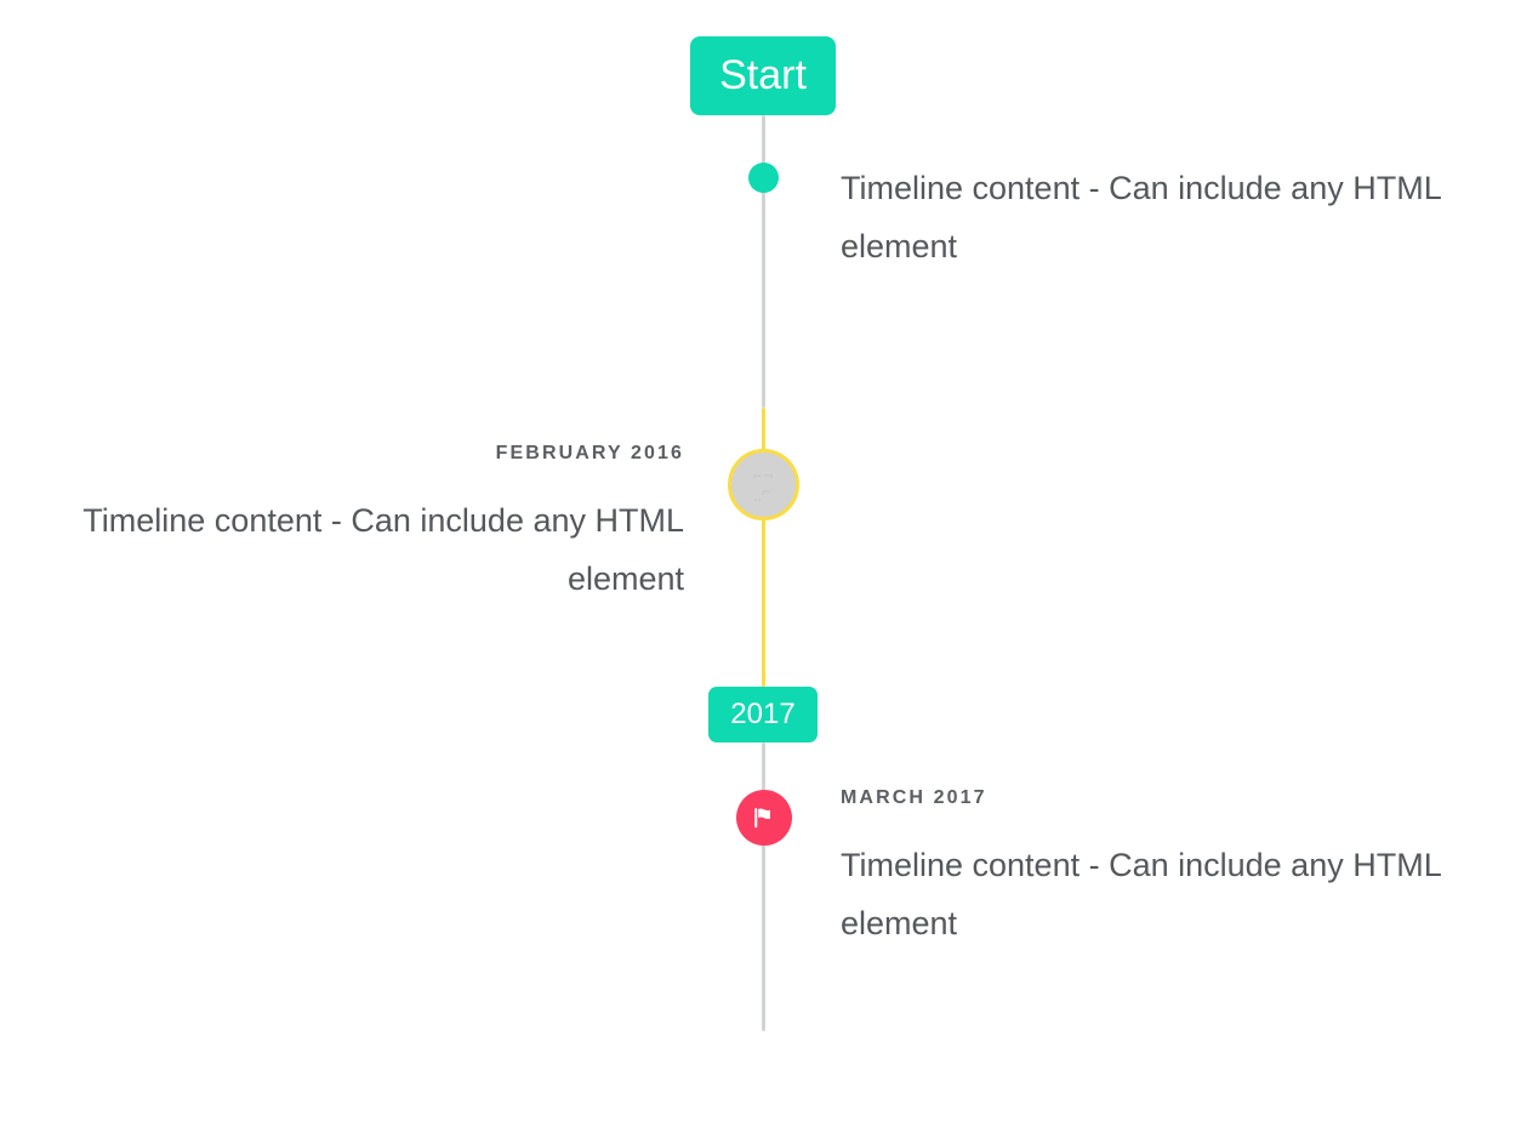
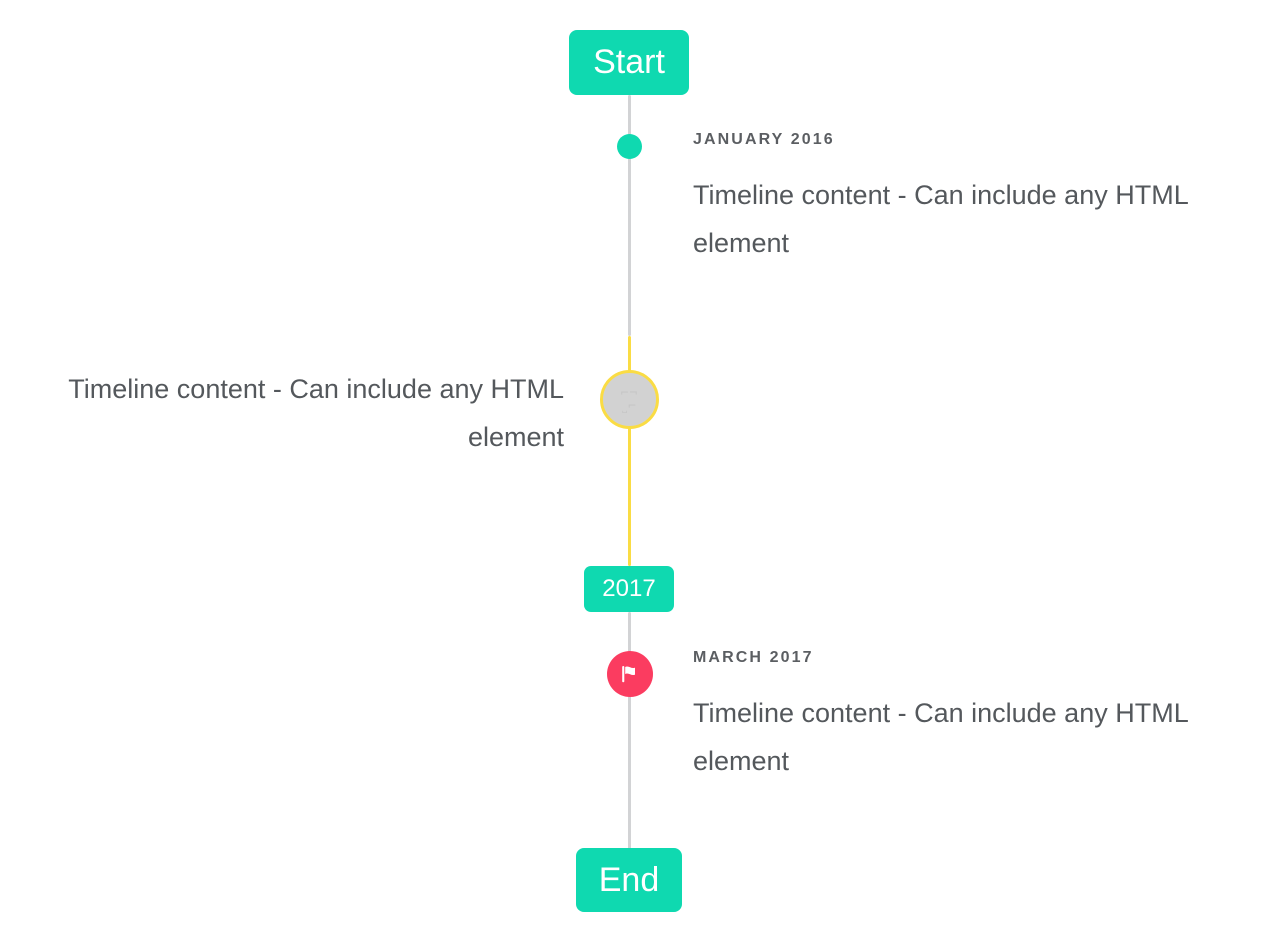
  Start
+ JANUARY 2016
  Timeline content - Can include any HTML element
- FEBRUARY 2016
  Timeline content - Can include any HTML element
  2017
  MARCH 2017
  Timeline content - Can include any HTML element
+ End
